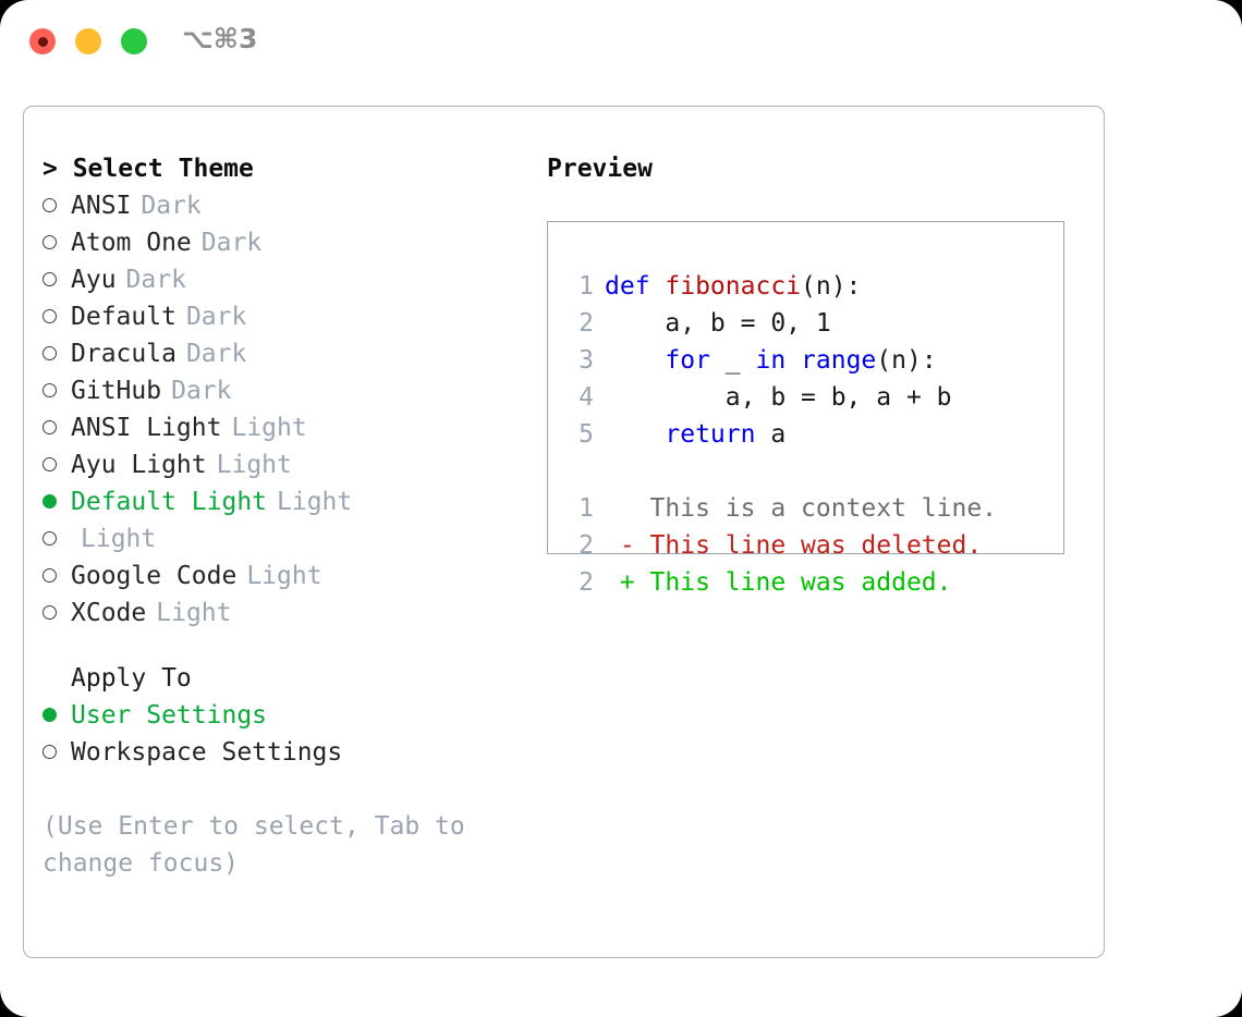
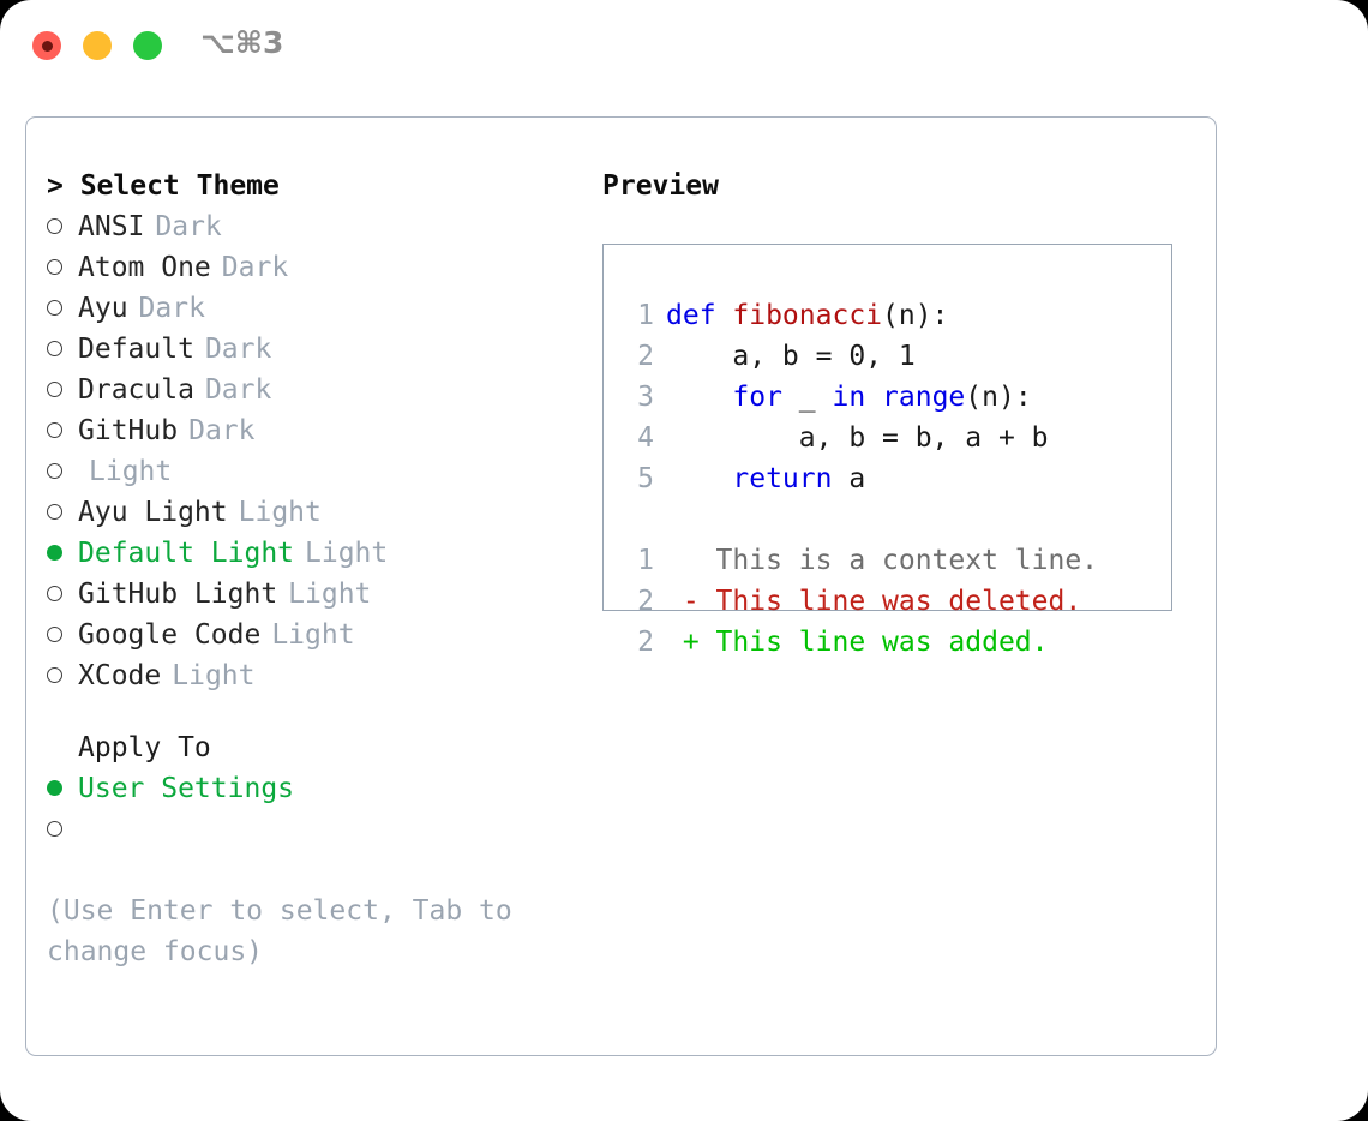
  ⌥⌘3
  > Select Theme
  ANSI
  Dark
  Atom One
  Dark
  Ayu
  Dark
  Default
  Dark
  Dracula
  Dark
  GitHub
  Dark
- ANSI Light
  Light
  Ayu Light
  Light
  Default Light
  Light
+ GitHub Light
  Light
  Google Code
  Light
  XCode
  Light
  Apply To
  User Settings
- Workspace Settings
  (Use Enter to select, Tab to change focus)
  Preview
  1 def fibonacci(n):
  2 a, b = 0, 1
  3 for _ in range(n):
  4 a, b = b, a + b
  5 return a
  1 This is a context line.
  2 - This line was deleted.
  2 + This line was added.
